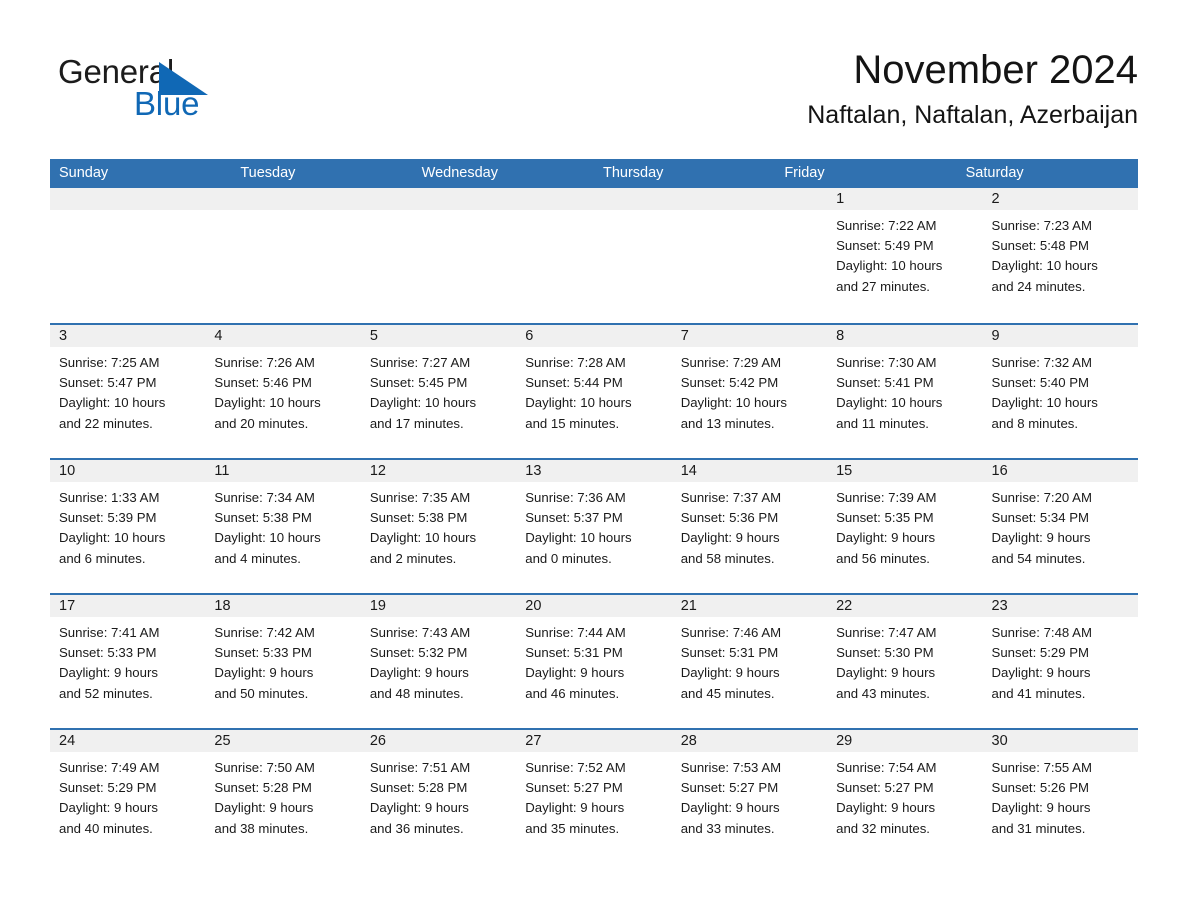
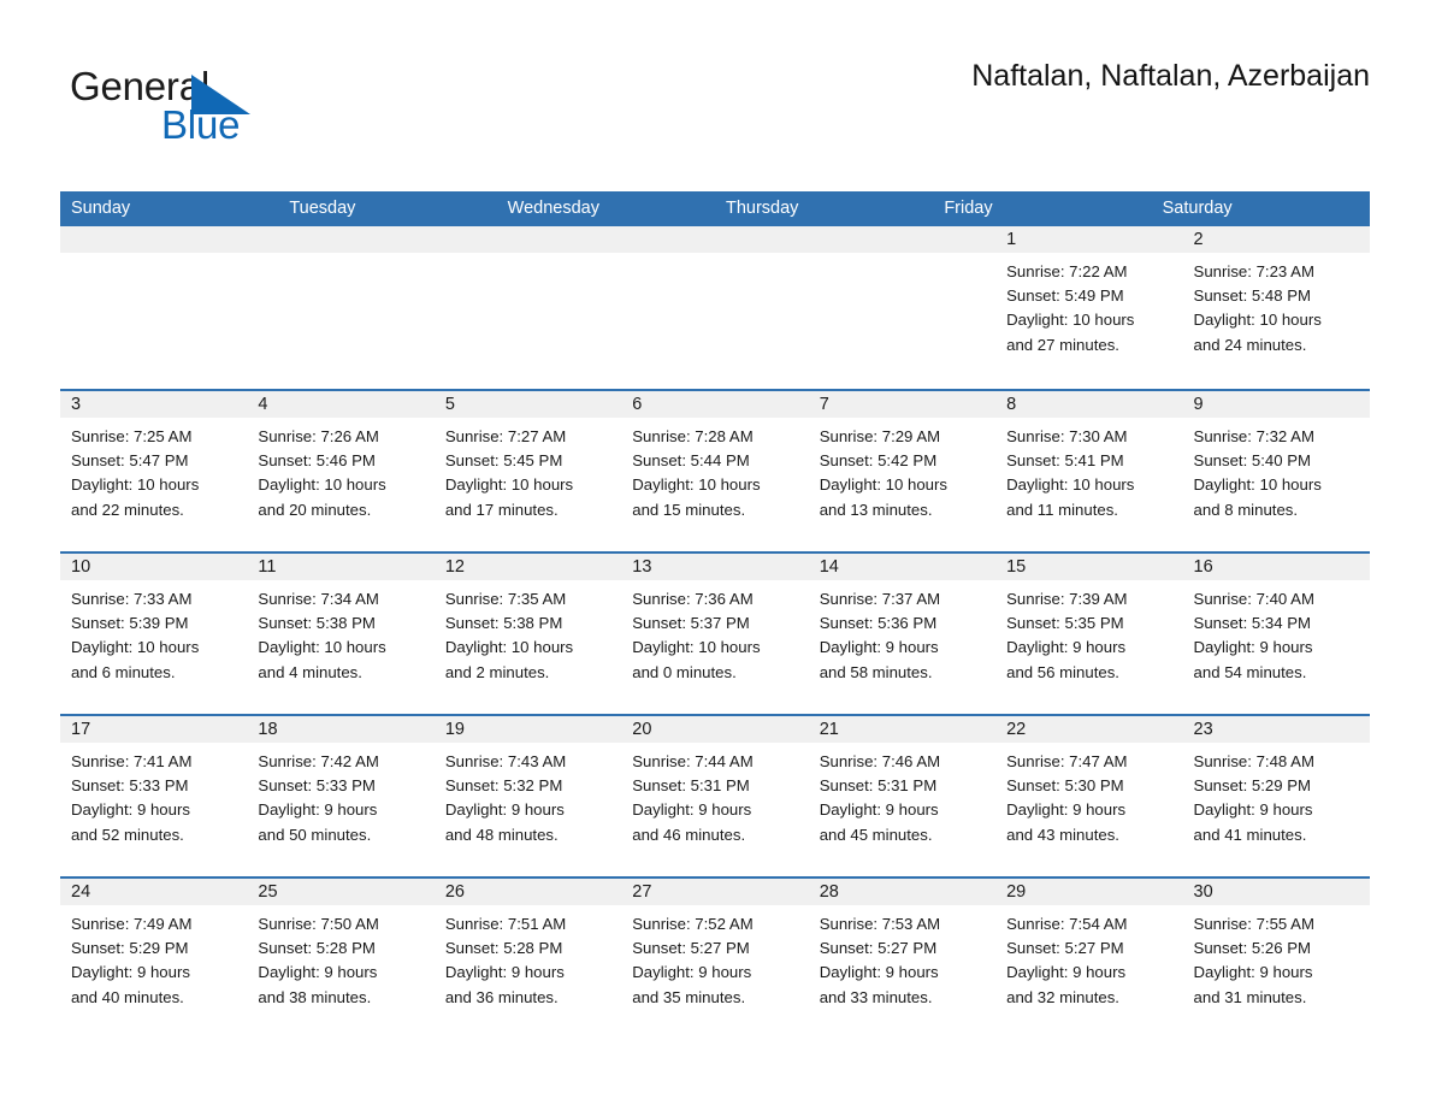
  Genera
  Blue
- November 2024
  Naftalan, Naftalan, Azerbaijan
  Sunday
  Tuesday
  Wednesday
  Thursday
  Friday
  Saturday
  1
  Sunrise: 7:22 AM
  Sunset: 5:49 PM
  Daylight: 10 hours
  and 27 minutes.
  2
  Sunrise: 7:23 AM
  Sunset: 5:48 PM
  Daylight: 10 hours
  and 24 minutes.
  3
  Sunrise: 7:25 AM
  Sunset: 5:47 PM
  Daylight: 10 hours
  and 22 minutes.
  4
  Sunrise: 7:26 AM
  Sunset: 5:46 PM
  Daylight: 10 hours
  and 20 minutes.
  5
  Sunrise: 7:27 AM
  Sunset: 5:45 PM
  Daylight: 10 hours
  and 17 minutes.
  6
  Sunrise: 7:28 AM
  Sunset: 5:44 PM
  Daylight: 10 hours
  and 15 minutes.
  7
  Sunrise: 7:29 AM
  Sunset: 5:42 PM
  Daylight: 10 hours
  and 13 minutes.
  8
  Sunrise: 7:30 AM
  Sunset: 5:41 PM
  Daylight: 10 hours
  and 11 minutes.
  9
  Sunrise: 7:32 AM
  Sunset: 5:40 PM
  Daylight: 10 hours
  and 8 minutes.
  10
- Sunrise: 1:33 AM
+ Sunrise: 7:33 AM
  Sunset: 5:39 PM
  Daylight: 10 hours
  and 6 minutes.
  11
  Sunrise: 7:34 AM
  Sunset: 5:38 PM
  Daylight: 10 hours
  and 4 minutes.
  12
  Sunrise: 7:35 AM
  Sunset: 5:38 PM
  Daylight: 10 hours
  and 2 minutes.
  13
  Sunrise: 7:36 AM
  Sunset: 5:37 PM
  Daylight: 10 hours
  and 0 minutes.
  14
  Sunrise: 7:37 AM
  Sunset: 5:36 PM
  Daylight: 9 hours
  and 58 minutes.
  15
  Sunrise: 7:39 AM
  Sunset: 5:35 PM
  Daylight: 9 hours
  and 56 minutes.
  16
- Sunrise: 7:20 AM
+ Sunrise: 7:40 AM
  Sunset: 5:34 PM
  Daylight: 9 hours
  and 54 minutes.
  17
  Sunrise: 7:41 AM
  Sunset: 5:33 PM
  Daylight: 9 hours
  and 52 minutes.
  18
  Sunrise: 7:42 AM
  Sunset: 5:33 PM
  Daylight: 9 hours
  and 50 minutes.
  19
  Sunrise: 7:43 AM
  Sunset: 5:32 PM
  Daylight: 9 hours
  and 48 minutes.
  20
  Sunrise: 7:44 AM
  Sunset: 5:31 PM
  Daylight: 9 hours
  and 46 minutes.
  21
  Sunrise: 7:46 AM
  Sunset: 5:31 PM
  Daylight: 9 hours
  and 45 minutes.
  22
  Sunrise: 7:47 AM
  Sunset: 5:30 PM
  Daylight: 9 hours
  and 43 minutes.
  23
  Sunrise: 7:48 AM
  Sunset: 5:29 PM
  Daylight: 9 hours
  and 41 minutes.
  24
  Sunrise: 7:49 AM
  Sunset: 5:29 PM
  Daylight: 9 hours
  and 40 minutes.
  25
  Sunrise: 7:50 AM
  Sunset: 5:28 PM
  Daylight: 9 hours
  and 38 minutes.
  26
  Sunrise: 7:51 AM
  Sunset: 5:28 PM
  Daylight: 9 hours
  and 36 minutes.
  27
  Sunrise: 7:52 AM
  Sunset: 5:27 PM
  Daylight: 9 hours
  and 35 minutes.
  28
  Sunrise: 7:53 AM
  Sunset: 5:27 PM
  Daylight: 9 hours
  and 33 minutes.
  29
  Sunrise: 7:54 AM
  Sunset: 5:27 PM
  Daylight: 9 hours
  and 32 minutes.
  30
  Sunrise: 7:55 AM
  Sunset: 5:26 PM
  Daylight: 9 hours
  and 31 minutes.
